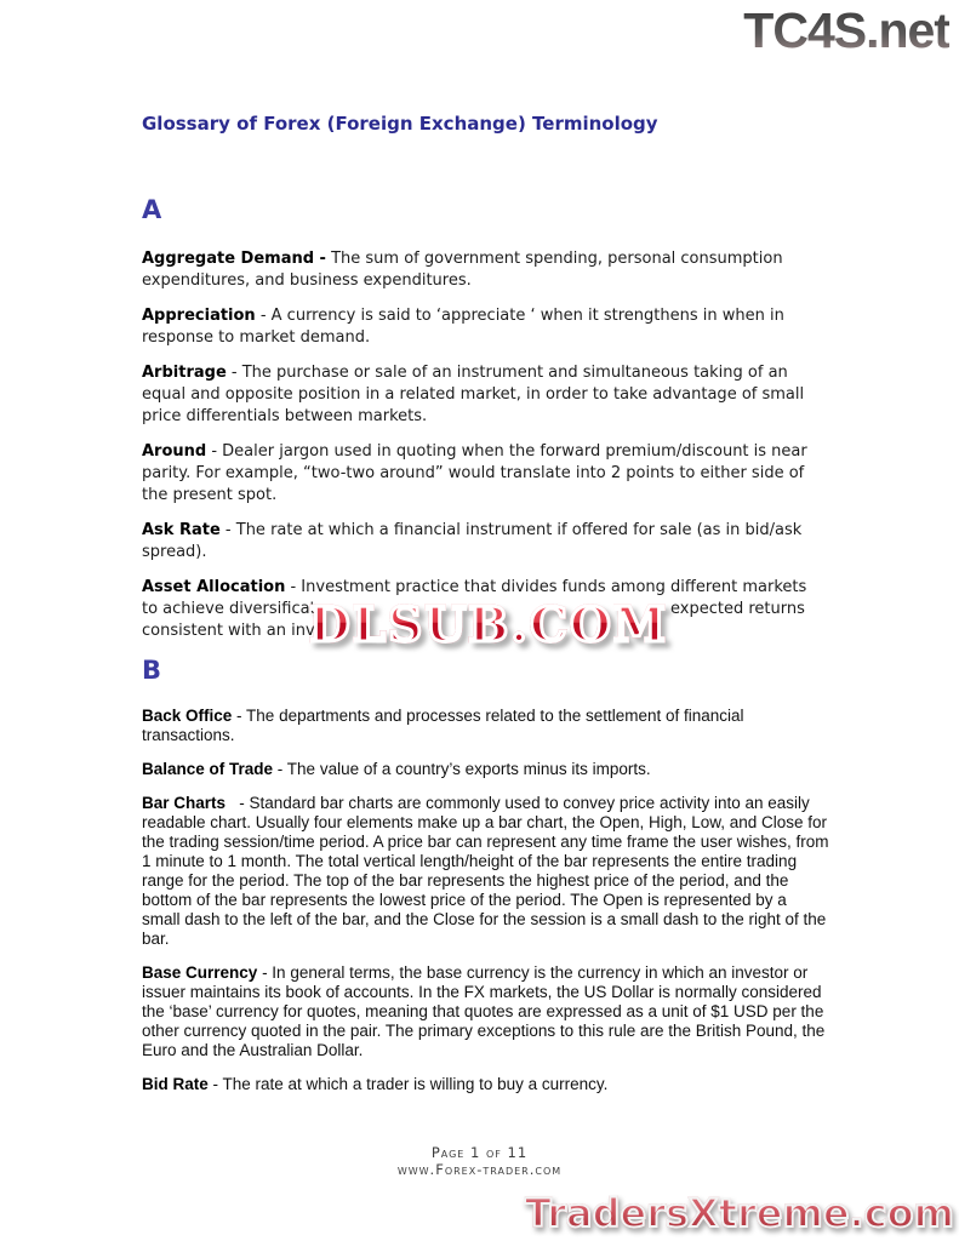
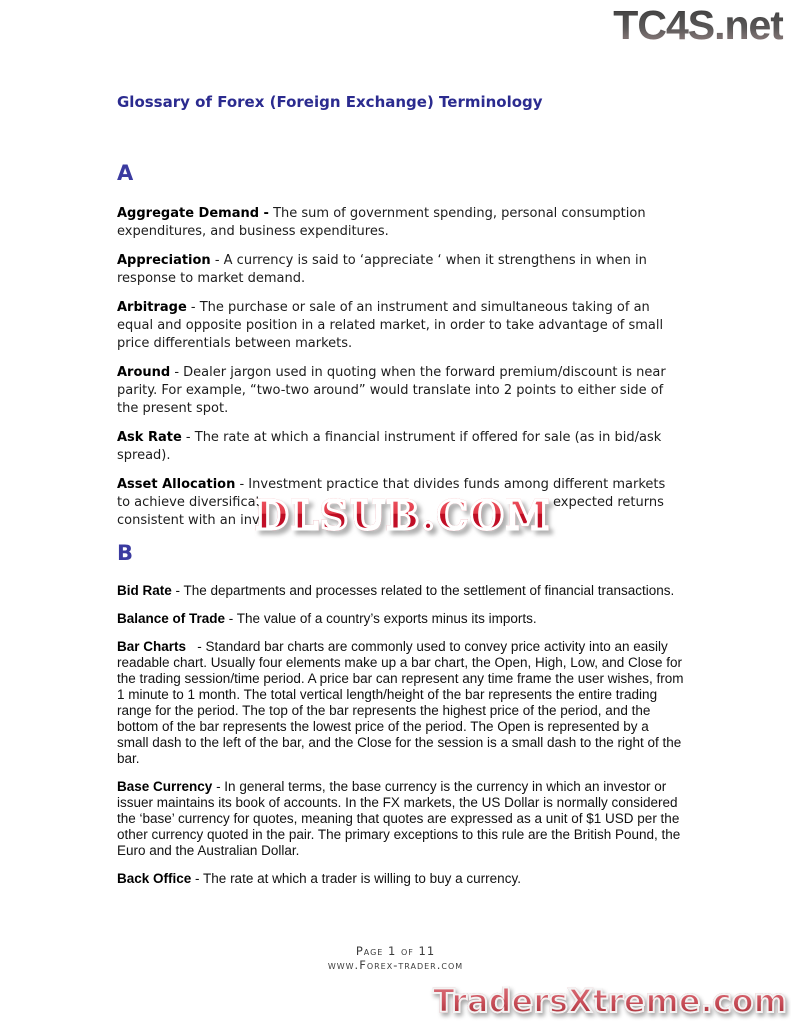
  TC4S.net
  Glossary of Forex (Foreign Exchange) Terminology
  A
  Aggregate Demand - The sum of government spending, personal consumption expenditures, and business expenditures.
  Appreciation - A currency is said to ‘appreciate ‘ when it strengthens in when in response to market demand.
  Arbitrage - The purchase or sale of an instrument and simultaneous taking of an equal and opposite position in a related market, in order to take advantage of small price differentials between markets.
  Around - Dealer jargon used in quoting when the forward premium/discount is near parity. For example, “two-two around” would translate into 2 points to either side of the present spot.
  Ask Rate - The rate at which a financial instrument if offered for sale (as in bid/ask spread).
  Asset Allocation - Investment practice that divides funds among different markets
  to achieve diversifica
  expected returns
  consistent with an in
  B
- Back Office - The departments and processes related to the settlement of financial transactions.
+ Bid Rate - The departments and processes related to the settlement of financial transactions.
  Balance of Trade - The value of a country’s exports minus its imports.
  Bar Charts - Standard bar charts are commonly used to convey price activity into an easily readable chart. Usually four elements make up a bar chart, the Open, High, Low, and Close for the trading session/time period. A price bar can represent any time frame the user wishes, from 1 minute to 1 month. The total vertical length/height of the bar represents the entire trading range for the period. The top of the bar represents the highest price of the period, and the bottom of the bar represents the lowest price of the period. The Open is represented by a small dash to the left of the bar, and the Close for the session is a small dash to the right of the bar.
  Base Currency - In general terms, the base currency is the currency in which an investor or issuer maintains its book of accounts. In the FX markets, the US Dollar is normally considered the ‘base’ currency for quotes, meaning that quotes are expressed as a unit of $1 USD per the other currency quoted in the pair. The primary exceptions to this rule are the British Pound, the Euro and the Australian Dollar.
- Bid Rate - The rate at which a trader is willing to buy a currency.
+ Back Office - The rate at which a trader is willing to buy a currency.
  DLSUB.COM
  Page 1 of 11
  www.Forex-trader.com
  TradersXtreme.com
